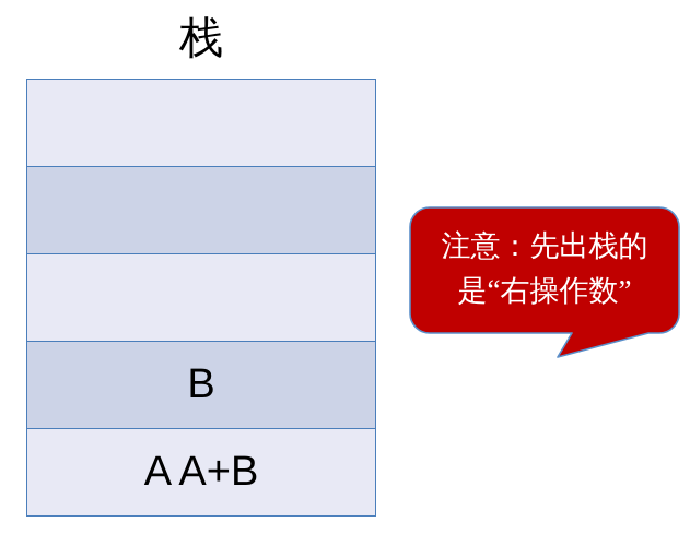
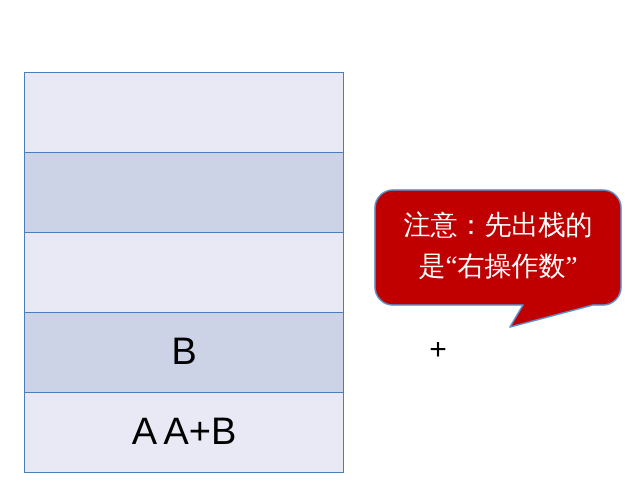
- 栈
  B
  A A+B
+ +
  注意：先出栈的
  是“右操作数”
